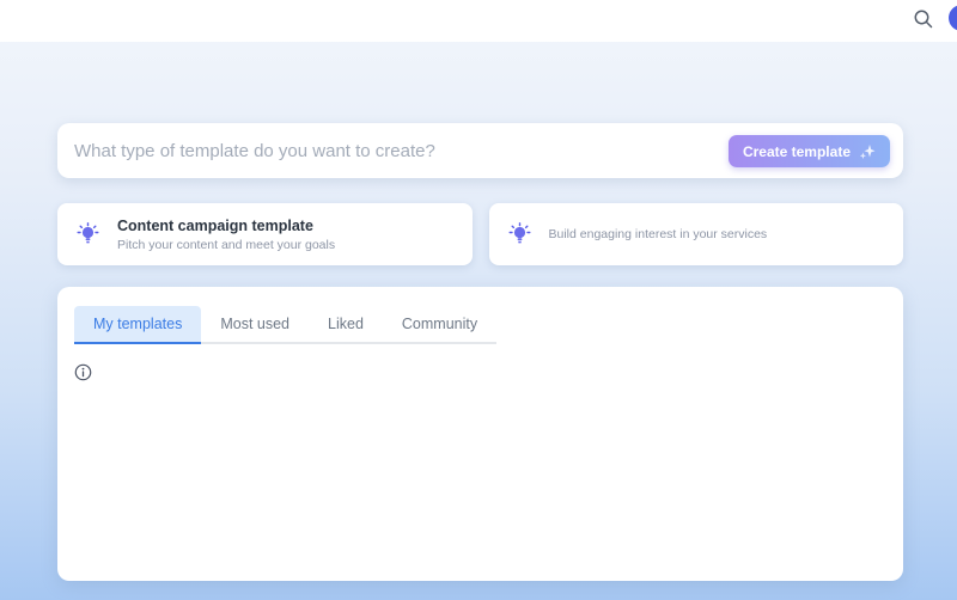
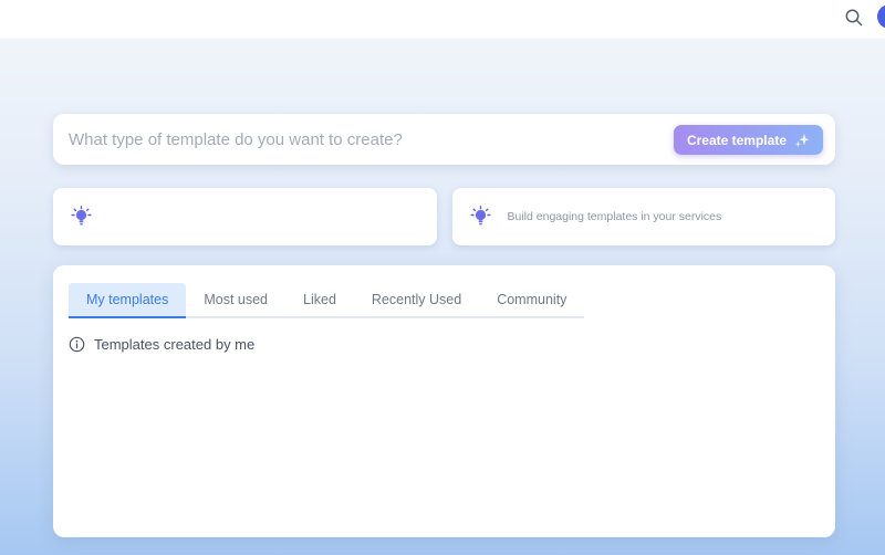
  What type of template do you want to create?
  Create template
- Content campaign template
- Pitch your content and meet your goals
- Build engaging interest in your services
+ Build engaging templates in your services
  My templates
  Most used
  Liked
+ Recently Used
  Community
+ Templates created by me
